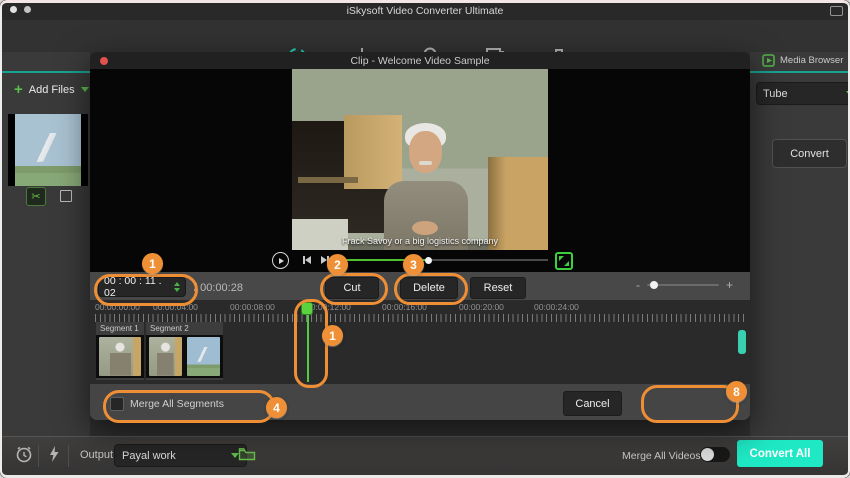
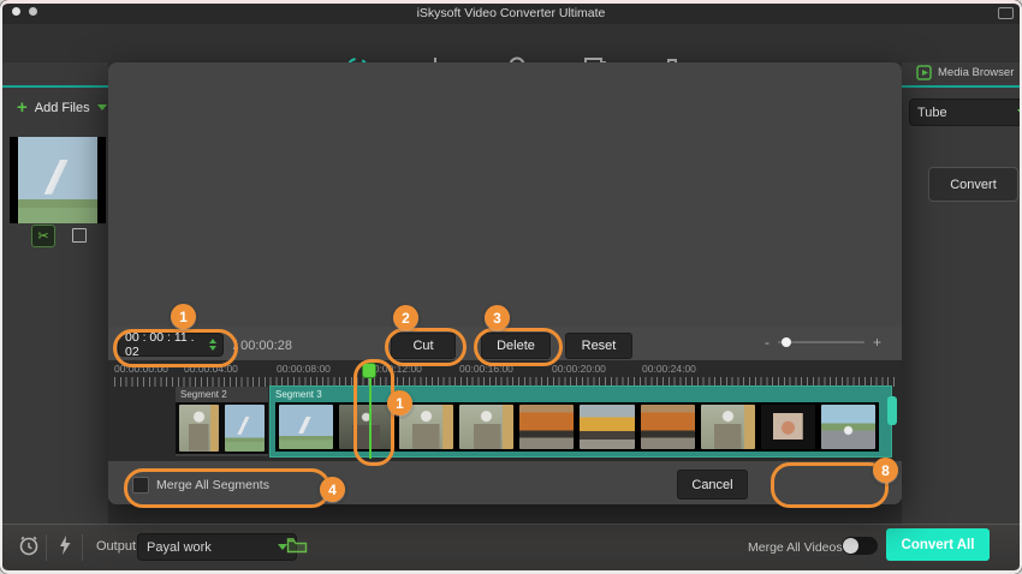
  iSkysoft Video Converter Ultimate
  Media Browser
  +
  Add Files
  ✂
  Tube
  Convert
- Clip - Welcome Video Sample
- Frack Savoy or a big logistics company
  00 : 00 : 11 . 02
  / 00:00:28
  Cut
  Delete
  Reset
  -
  +
  00:00:00:00
  00:00:04:00
  00:00:08:00
  0:00:12:00
  00:00:16:00
  00:00:20:00
  00:00:24:00
- Segment 1
  Segment 2
+ Segment 3
  Merge All Segments
  Cancel
  1
  2
  3
  1
  4
  8
  Output
  Payal work
  Merge All Videos
  Convert All
